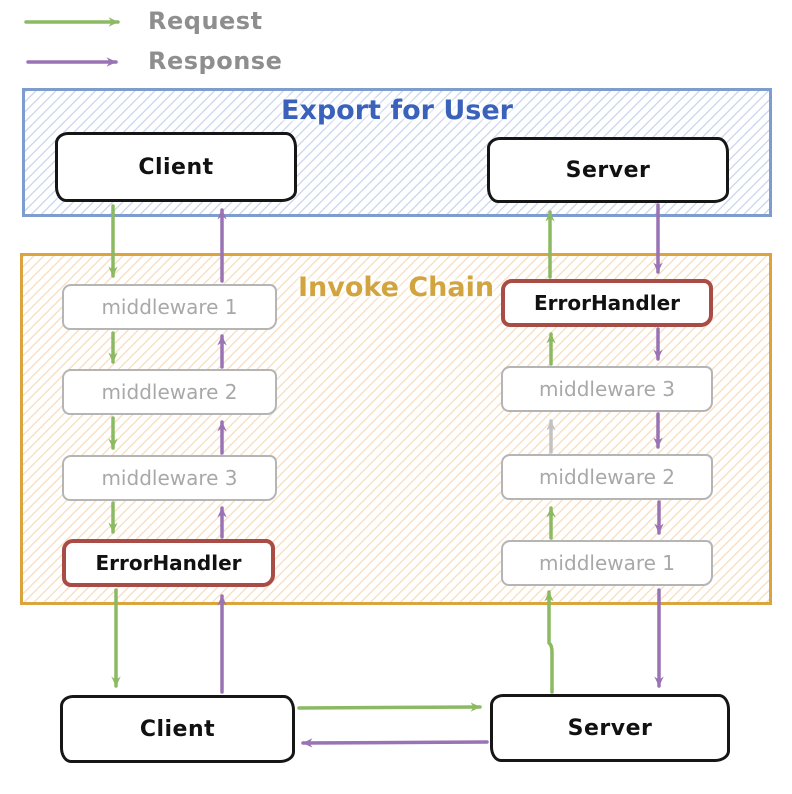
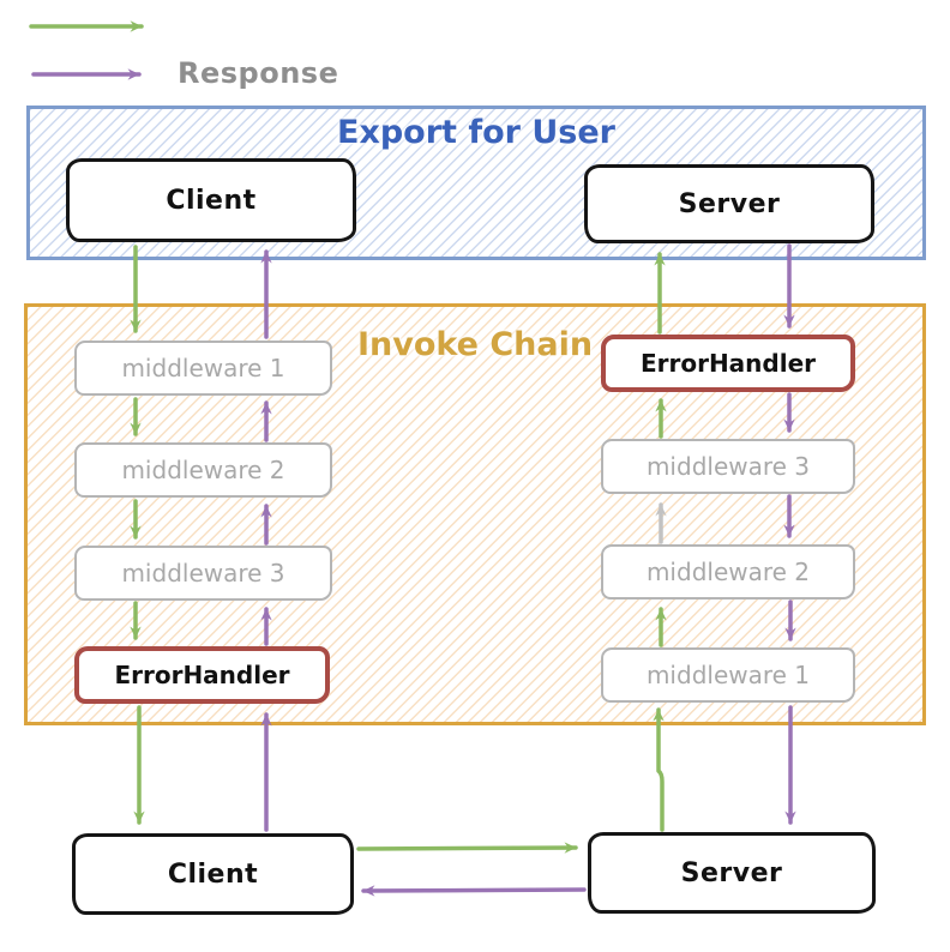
- Request
  Response
  Export for User
  Invoke Chain
  Client
  Server
  middleware 1
  middleware 2
  middleware 3
  ErrorHandler
  ErrorHandler
  middleware 3
  middleware 2
  middleware 1
  Client
  Server
